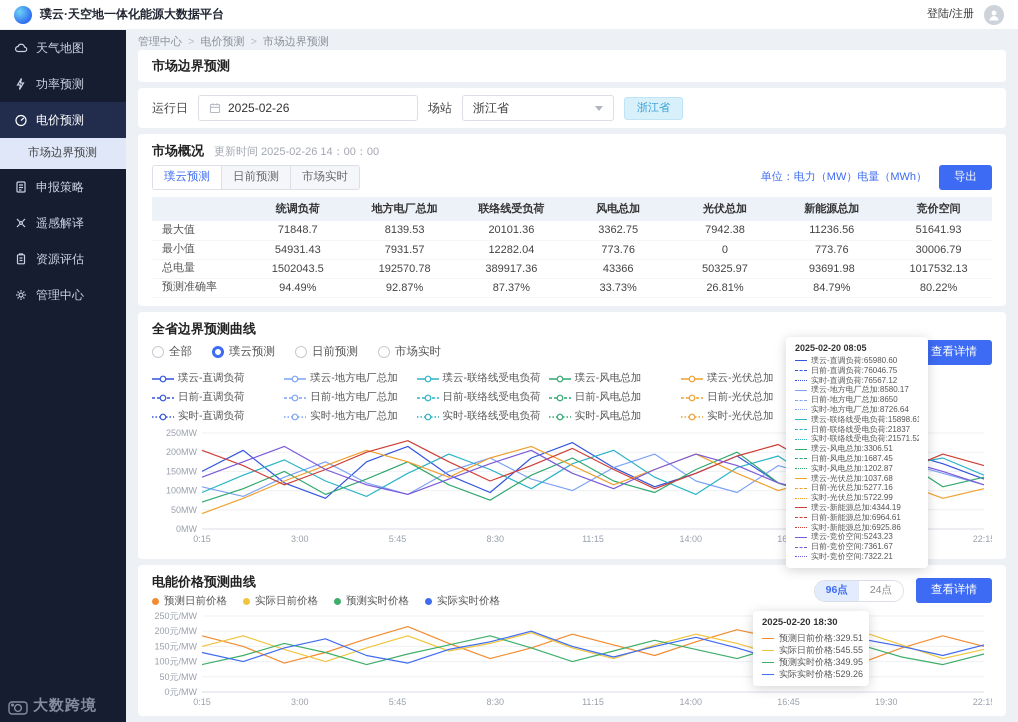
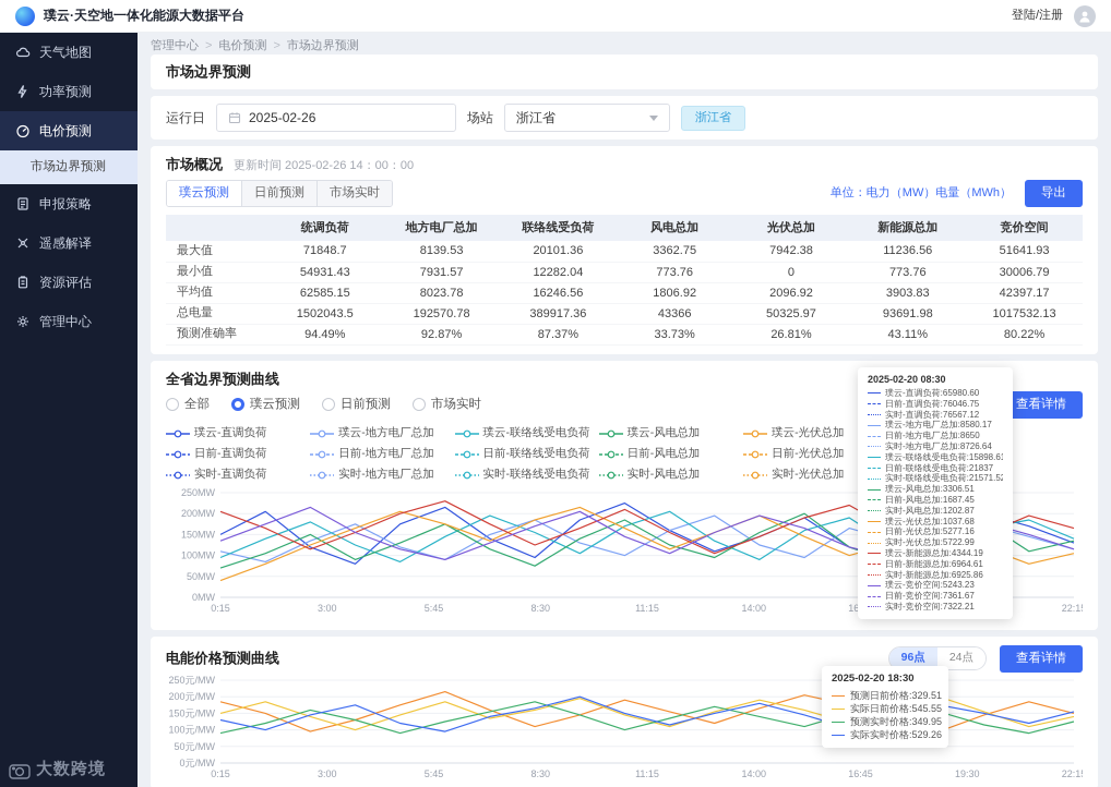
  璞云·天空地一体化能源大数据平台
  登陆/注册
  天气地图
  功率预测
  电价预测
  市场边界预测
  申报策略
  遥感解译
  资源评估
  管理中心
  大数跨境
  管理中心
  >
  电价预测
  >
  市场边界预测
  市场边界预测
  运行日
  2025-02-26
  场站
  浙江省
  浙江省
  市场概况
  更新时间 2025-02-26 14：00：00
  璞云预测
  日前预测
  市场实时
  单位：电力（MW）电量（MWh）
  导出
  	统调负荷	地方电厂总加	联络线受负荷	风电总加	光伏总加	新能源总加	竞价空间
  最大值	71848.7	8139.53	20101.36	3362.75	7942.38	11236.56	51641.93
  最小值	54931.43	7931.57	12282.04	773.76	0	773.76	30006.79
+ 平均值	62585.15	8023.78	16246.56	1806.92	2096.92	3903.83	42397.17
  总电量	1502043.5	192570.78	389917.36	43366	50325.97	93691.98	1017532.13
- 预测准确率	94.49%	92.87%	87.37%	33.73%	26.81%	84.79%	80.22%
+ 预测准确率	94.49%	92.87%	87.37%	33.73%	26.81%	43.11%	80.22%
  全省边界预测曲线
  全部
  璞云预测
  日前预测
  市场实时
  查看详情
  璞云-直调负荷
  璞云-地方电厂总加
  璞云-联络线受电负荷
  璞云-风电总加
  璞云-光伏总加
  日前-直调负荷
  日前-地方电厂总加
  日前-联络线受电负荷
  日前-风电总加
  日前-光伏总加
  实时-直调负荷
  实时-地方电厂总加
  实时-联络线受电负荷
  实时-风电总加
  实时-光伏总加
  250MW
  200MW
  150MW
  100MW
  50MW
  0MW
  0:15
  3:00
  5:45
  8:30
  11:15
  14:00
  22:1
  电能价格预测曲线
- 预测日前价格
- 实际日前价格
- 预测实时价格
- 实际实时价格
  96点
  24点
  查看详情
  250元/MW
  200元/MW
  150元/MW
  100元/MW
  50元/MW
  0元/MW
  0:15
  3:00
  5:45
  8:30
  11:15
  14:00
  16:45
  19:30
  22:1
- 2025-02-20 08:05
+ 2025-02-20 08:30
  璞云-直调负荷:65980.60
  日前-直调负荷:76046.75
  实时-直调负荷:76567.12
  璞云-地方电厂总加:8580.17
  日前-地方电厂总加:8650
  实时-地方电厂总加:8726.64
  璞云-联络线受电负荷:15898.6
  日前-联络线受电负荷:21837
  实时-联络线受电负荷:21571.5
  璞云-风电总加:3306.51
  日前-风电总加:1687.45
  实时-风电总加:1202.87
  璞云-光伏总加:1037.68
  日前-光伏总加:5277.16
  实时-光伏总加:5722.99
  璞云-新能源总加:4344.19
  日前-新能源总加:6964.61
  实时-新能源总加:6925.86
  璞云-竞价空间:5243.23
  日前-竞价空间:7361.67
  实时-竞价空间:7322.21
  2025-02-20 18:30
  预测日前价格:329.51
  实际日前价格:545.55
  预测实时价格:349.95
  实际实时价格:529.26
